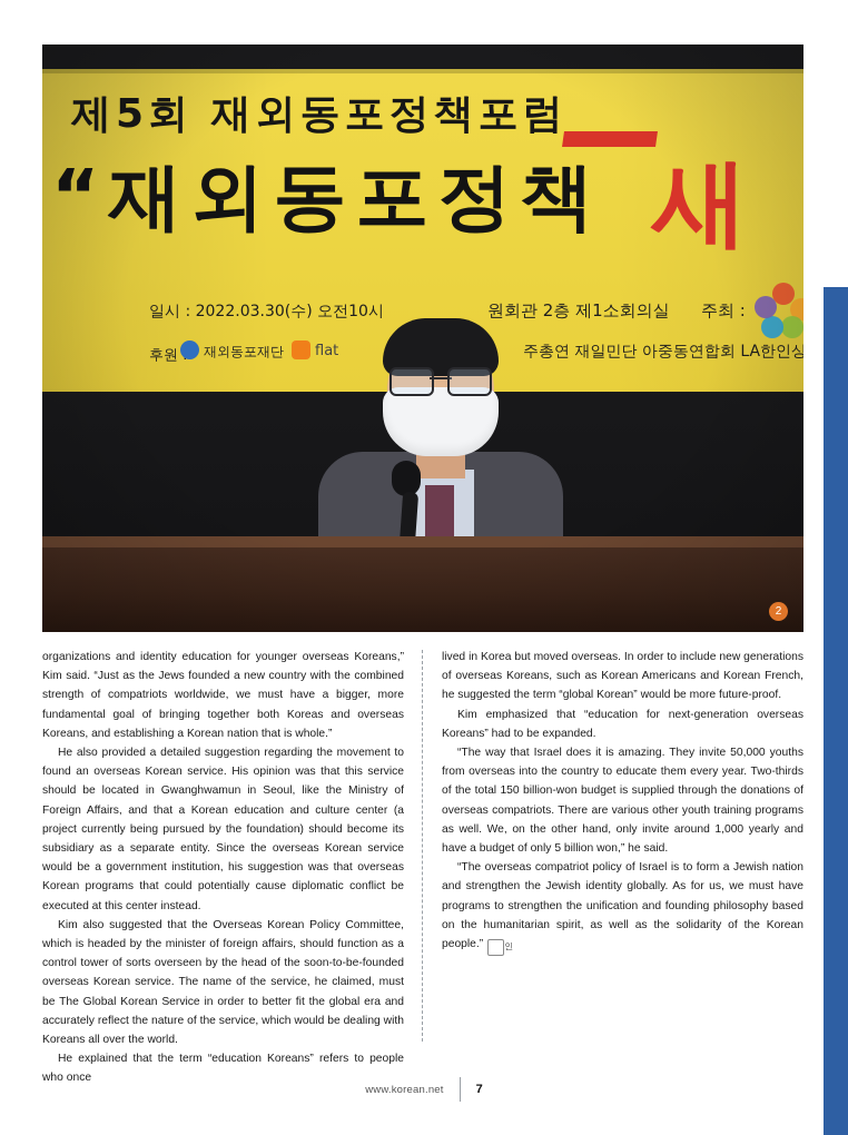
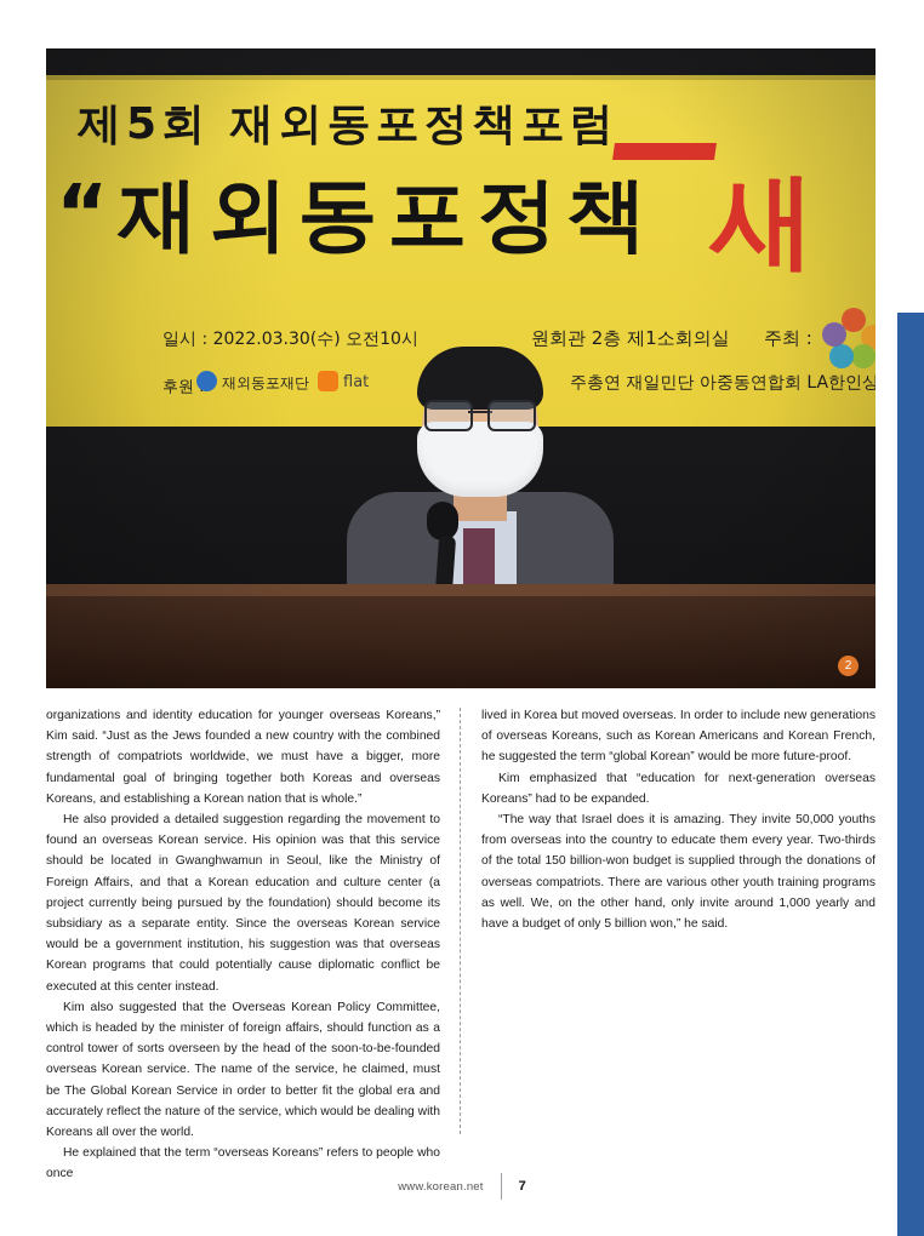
  2
  organizations and identity education for younger overseas Koreans,” Kim said. “Just as the Jews founded a new country with the combined strength of compatriots worldwide, we must have a bigger, more fundamental goal of bringing together both Koreas and overseas Koreans, and establishing a Korean nation that is whole.”
  He also provided a detailed suggestion regarding the movement to found an overseas Korean service. His opinion was that this service should be located in Gwanghwamun in Seoul, like the Ministry of Foreign Affairs, and that a Korean education and culture center (a project currently being pursued by the foundation) should become its subsidiary as a separate entity. Since the overseas Korean service would be a government institution, his suggestion was that overseas Korean programs that could potentially cause diplomatic conflict be executed at this center instead.
  Kim also suggested that the Overseas Korean Policy Committee, which is headed by the minister of foreign affairs, should function as a control tower of sorts overseen by the head of the soon-to-be-founded overseas Korean service. The name of the service, he claimed, must be The Global Korean Service in order to better fit the global era and accurately reflect the nature of the service, which would be dealing with Koreans all over the world.
- He explained that the term “education Koreans” refers to people who once
+ He explained that the term “overseas Koreans” refers to people who once
  lived in Korea but moved overseas. In order to include new generations of overseas Koreans, such as Korean Americans and Korean French, he suggested the term “global Korean” would be more future-proof.
  Kim emphasized that “education for next-generation overseas Koreans” had to be expanded.
  “The way that Israel does it is amazing. They invite 50,000 youths from overseas into the country to educate them every year. Two-thirds of the total 150 billion-won budget is supplied through the donations of overseas compatriots. There are various other youth training programs as well. We, on the other hand, only invite around 1,000 yearly and have a budget of only 5 billion won,” he said.
- “The overseas compatriot policy of Israel is to form a Jewish nation and strengthen the Jewish identity globally. As for us, we must have programs to strengthen the unification and founding philosophy based on the humanitarian spirit, as well as the solidarity of the Korean people.” 인
  www.korean.net
  7
